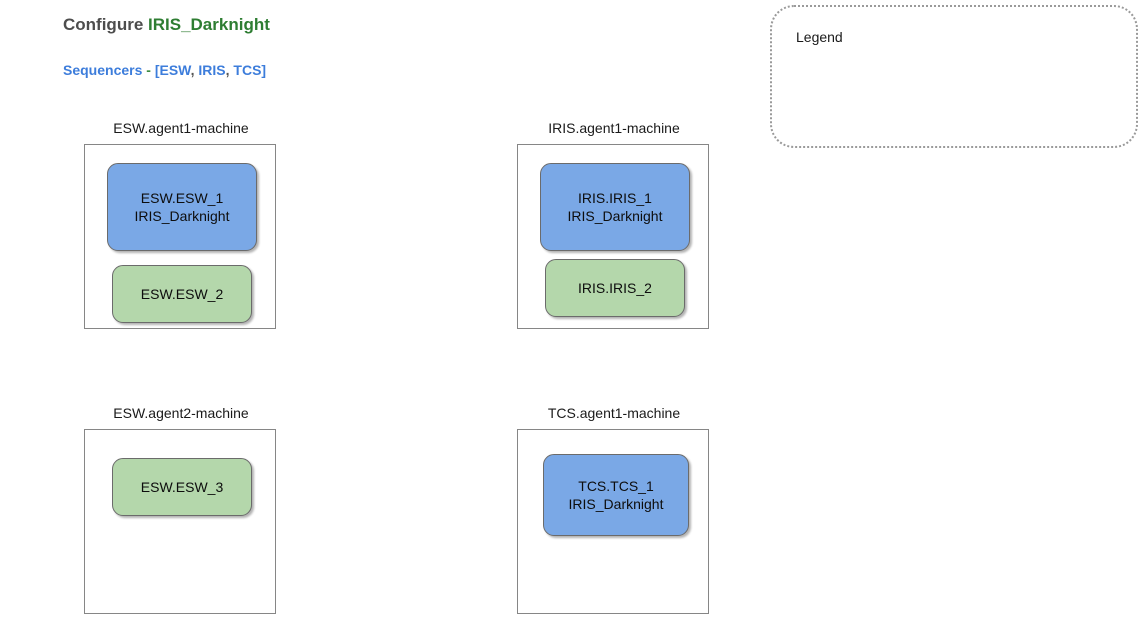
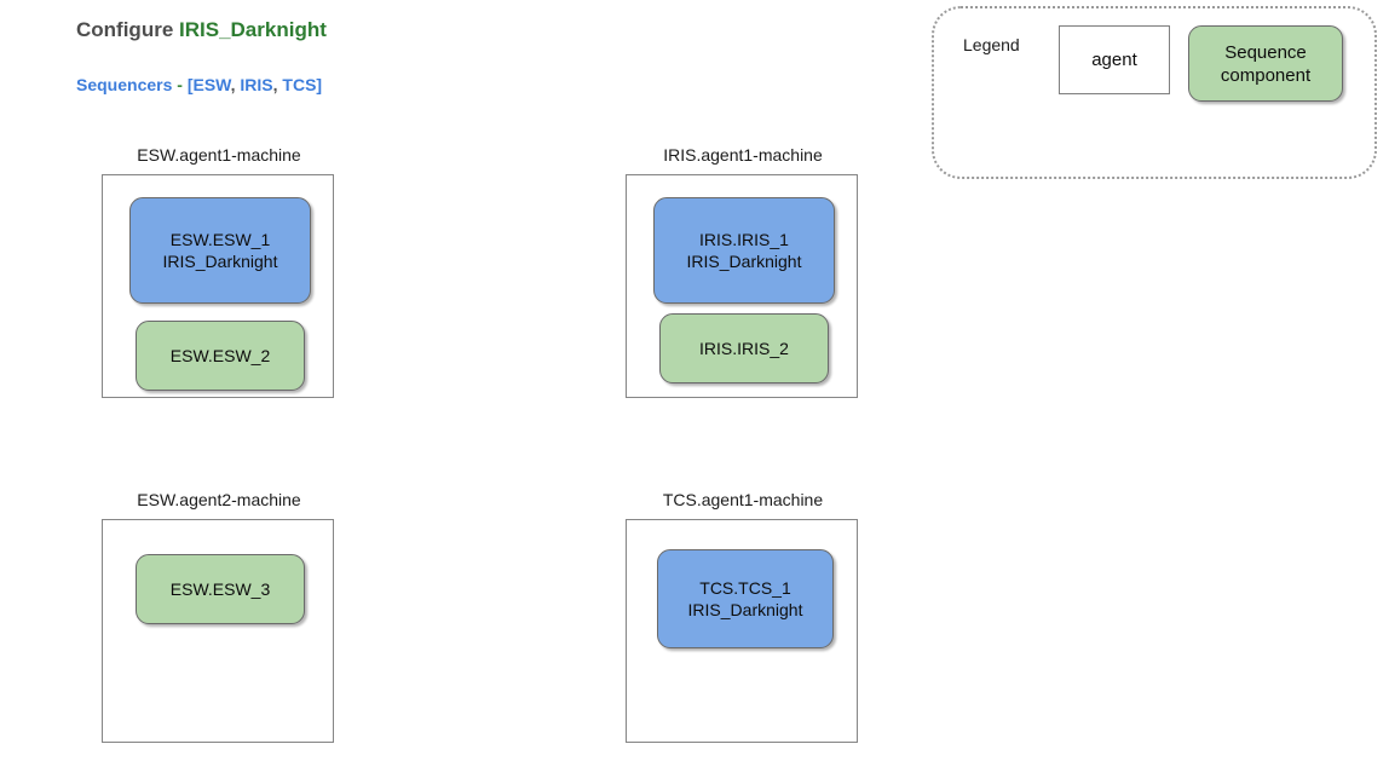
  Configure IRIS_Darknight
  Sequencers - [ESW, IRIS, TCS]
  ESW.agent1-machine
  ESW.ESW_1
  IRIS_Darknight
  ESW.ESW_2
  IRIS.agent1-machine
  IRIS.IRIS_1
  IRIS_Darknight
  IRIS.IRIS_2
  ESW.agent2-machine
  ESW.ESW_3
  TCS.agent1-machine
  TCS.TCS_1
  IRIS_Darknight
  Legend
+ agent
+ Sequence
+ component
